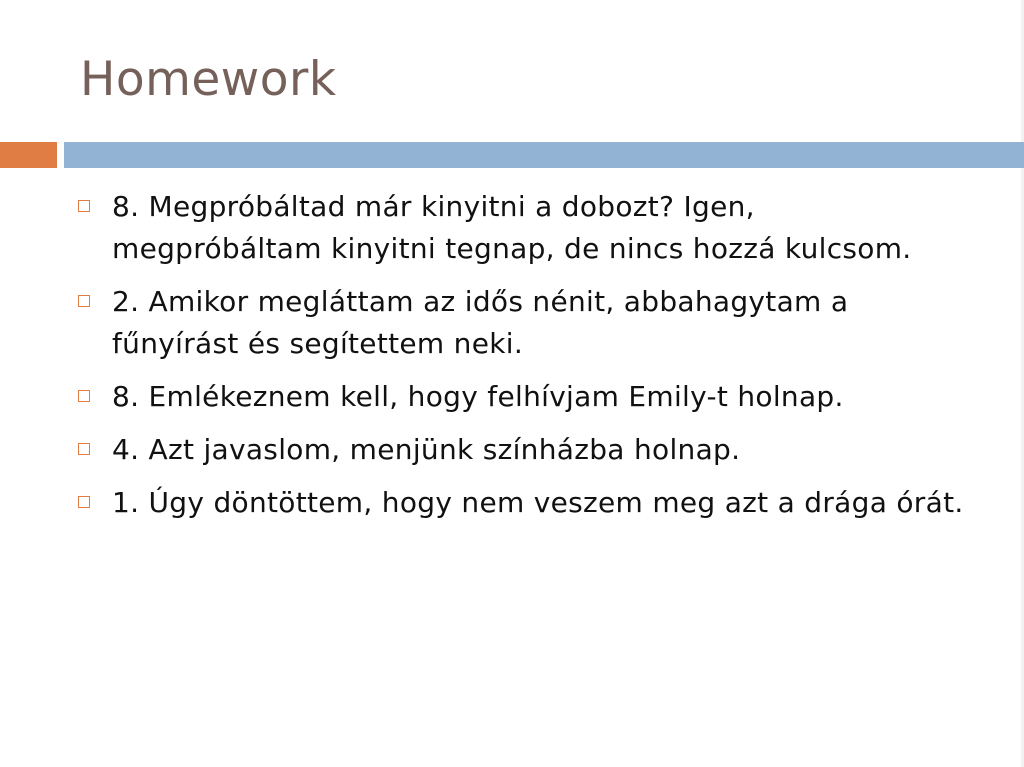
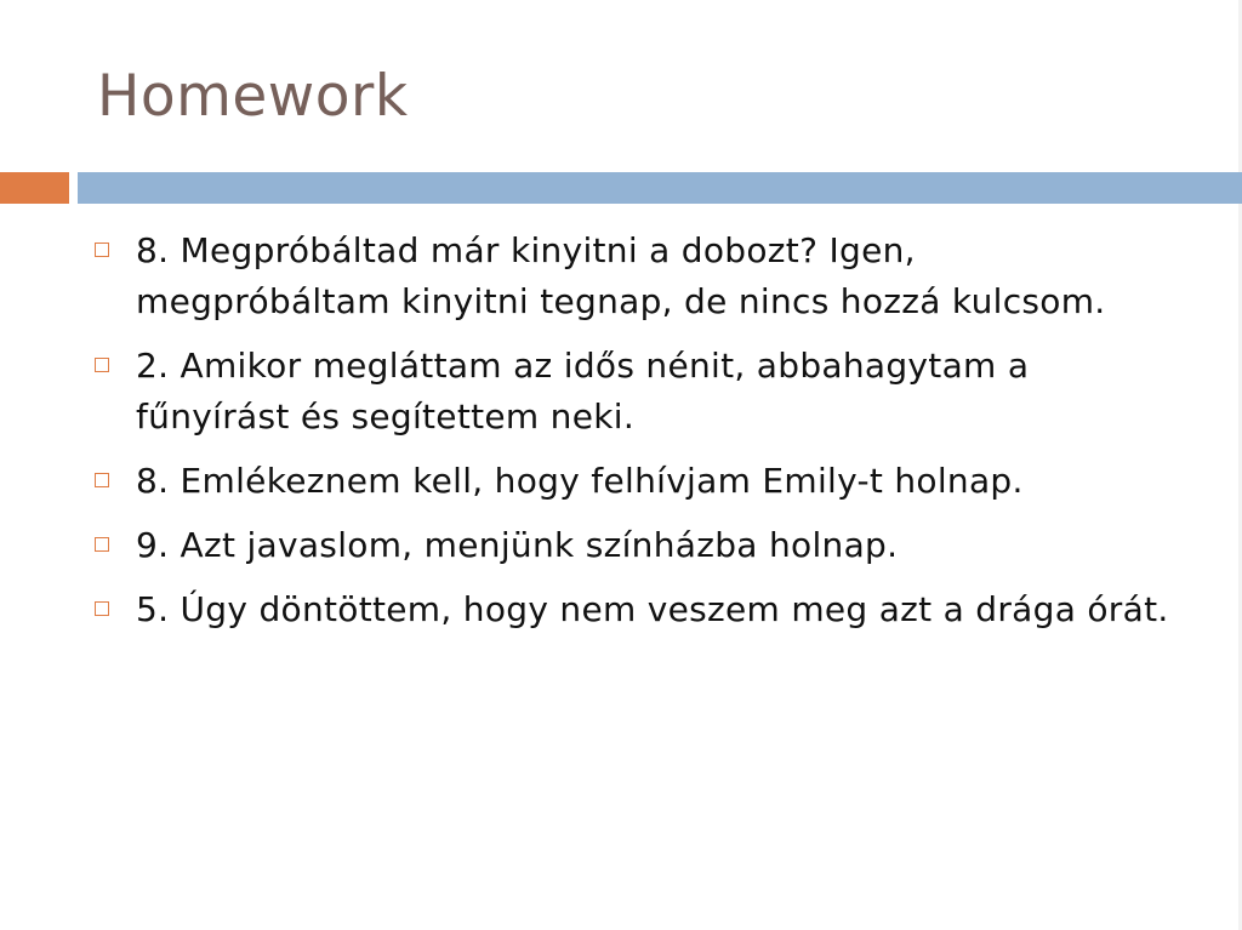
  Homework
  8. Megpróbáltad már kinyitni a dobozt? Igen, megpróbáltam kinyitni tegnap, de nincs hozzá kulcsom.
  2. Amikor megláttam az idős nénit, abbahagytam a fűnyírást és segítettem neki.
  8. Emlékeznem kell, hogy felhívjam Emily-t holnap.
- 4. Azt javaslom, menjünk színházba holnap.
+ 9. Azt javaslom, menjünk színházba holnap.
- 1. Úgy döntöttem, hogy nem veszem meg azt a drága órát.
+ 5. Úgy döntöttem, hogy nem veszem meg azt a drága órát.
